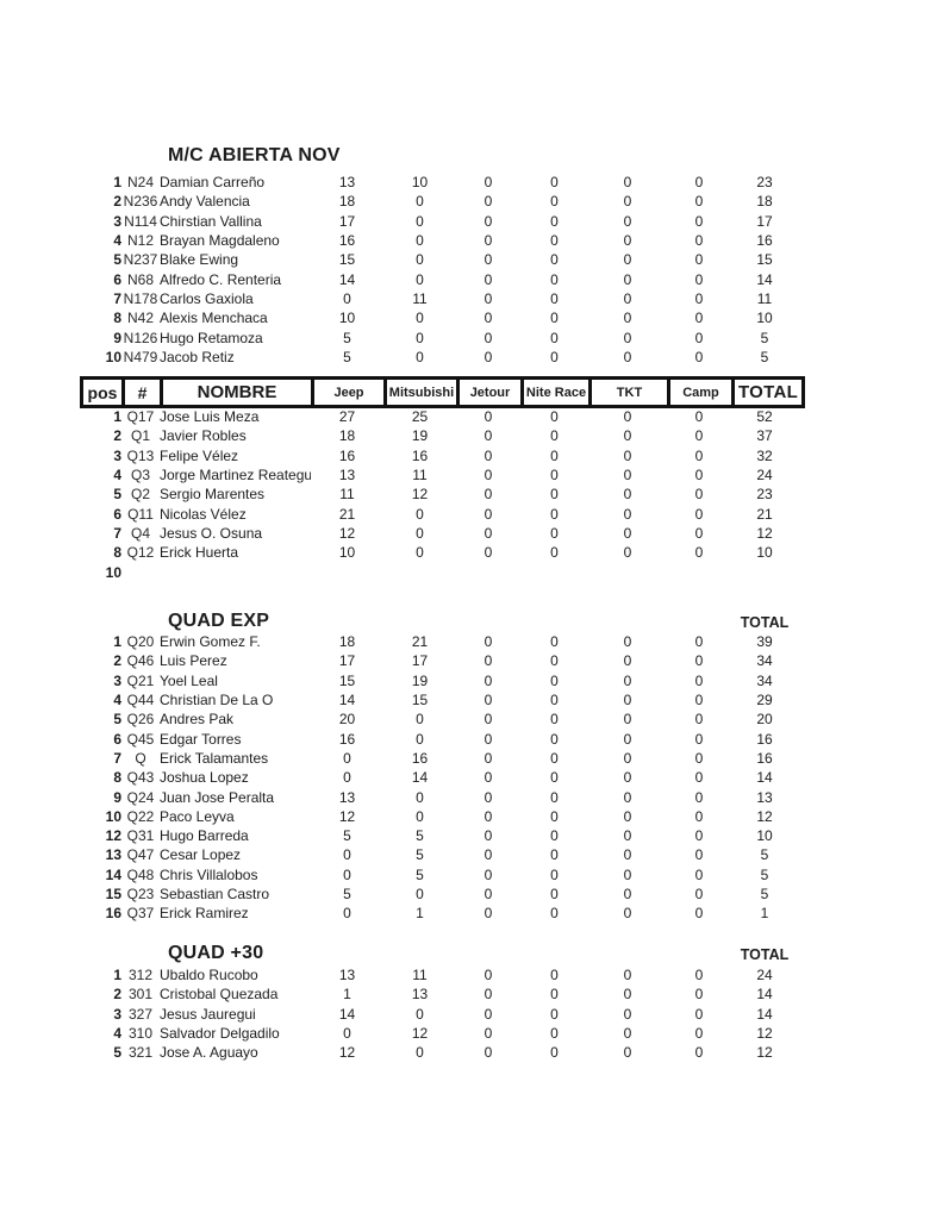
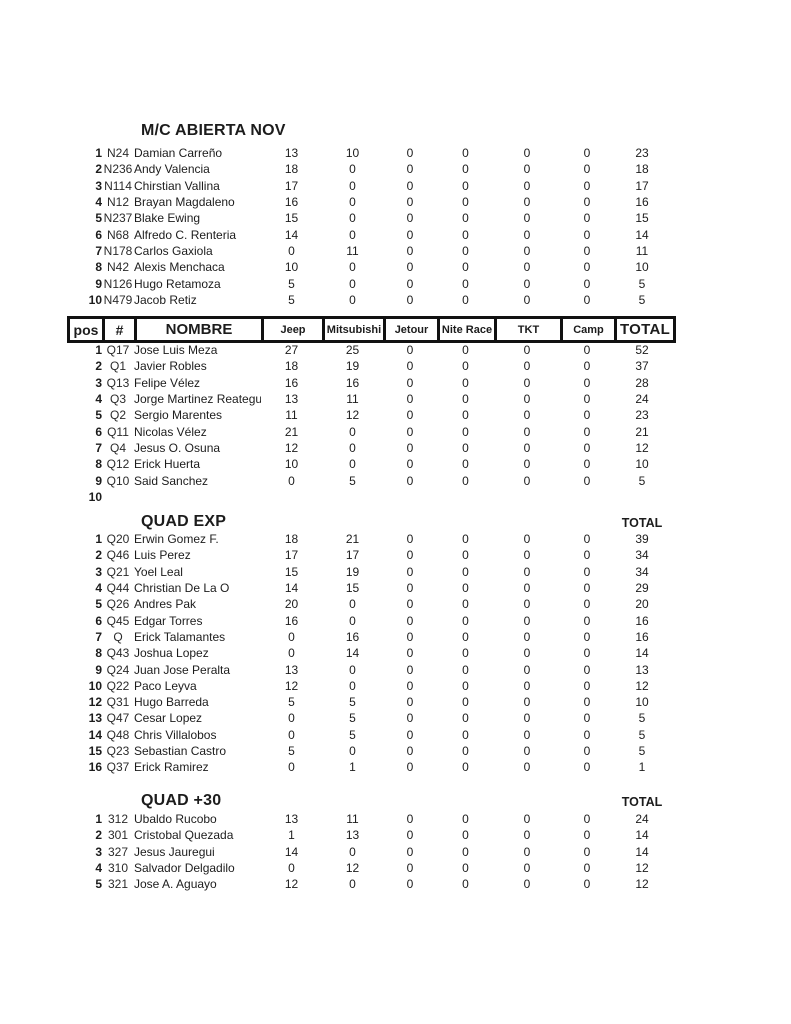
  M/C ABIERTA NOV
  1	N24	Damian Carreño	13	10	0	0	0	0	23
  2	N236	Andy Valencia	18	0	0	0	0	0	18
  3	N114	Chirstian Vallina	17	0	0	0	0	0	17
  4	N12	Brayan Magdaleno	16	0	0	0	0	0	16
  5	N237	Blake Ewing	15	0	0	0	0	0	15
  6	N68	Alfredo C. Renteria	14	0	0	0	0	0	14
  7	N178	Carlos Gaxiola	0	11	0	0	0	0	11
  8	N42	Alexis Menchaca	10	0	0	0	0	0	10
  9	N126	Hugo Retamoza	5	0	0	0	0	0	5
  10	N479	Jacob Retiz	5	0	0	0	0	0	5
  pos	#	NOMBRE	Jeep	Mitsubishi	Jetour	Nite Race	TKT	Camp	TOTAL
  1	Q17	Jose Luis Meza	27	25	0	0	0	0	52
  2	Q1	Javier Robles	18	19	0	0	0	0	37
- 3	Q13	Felipe Vélez	16	16	0	0	0	0	32
+ 3	Q13	Felipe Vélez	16	16	0	0	0	0	28
  4	Q3	Jorge Martinez Reategu	13	11	0	0	0	0	24
  5	Q2	Sergio Marentes	11	12	0	0	0	0	23
  6	Q11	Nicolas Vélez	21	0	0	0	0	0	21
  7	Q4	Jesus O. Osuna	12	0	0	0	0	0	12
  8	Q12	Erick Huerta	10	0	0	0	0	0	10
+ 9	Q10	Said Sanchez	0	5	0	0	0	0	5
  10
  QUAD EXP
  TOTAL
  1	Q20	Erwin Gomez F.	18	21	0	0	0	0	39
  2	Q46	Luis Perez	17	17	0	0	0	0	34
  3	Q21	Yoel Leal	15	19	0	0	0	0	34
  4	Q44	Christian De La O	14	15	0	0	0	0	29
  5	Q26	Andres Pak	20	0	0	0	0	0	20
  6	Q45	Edgar Torres	16	0	0	0	0	0	16
  7	Q	Erick Talamantes	0	16	0	0	0	0	16
  8	Q43	Joshua Lopez	0	14	0	0	0	0	14
  9	Q24	Juan Jose Peralta	13	0	0	0	0	0	13
  10	Q22	Paco Leyva	12	0	0	0	0	0	12
  12	Q31	Hugo Barreda	5	5	0	0	0	0	10
  13	Q47	Cesar Lopez	0	5	0	0	0	0	5
  14	Q48	Chris Villalobos	0	5	0	0	0	0	5
  15	Q23	Sebastian Castro	5	0	0	0	0	0	5
  16	Q37	Erick Ramirez	0	1	0	0	0	0	1
  QUAD +30
  TOTAL
  1	312	Ubaldo Rucobo	13	11	0	0	0	0	24
  2	301	Cristobal Quezada	1	13	0	0	0	0	14
  3	327	Jesus Jauregui	14	0	0	0	0	0	14
  4	310	Salvador Delgadilo	0	12	0	0	0	0	12
  5	321	Jose A. Aguayo	12	0	0	0	0	0	12
